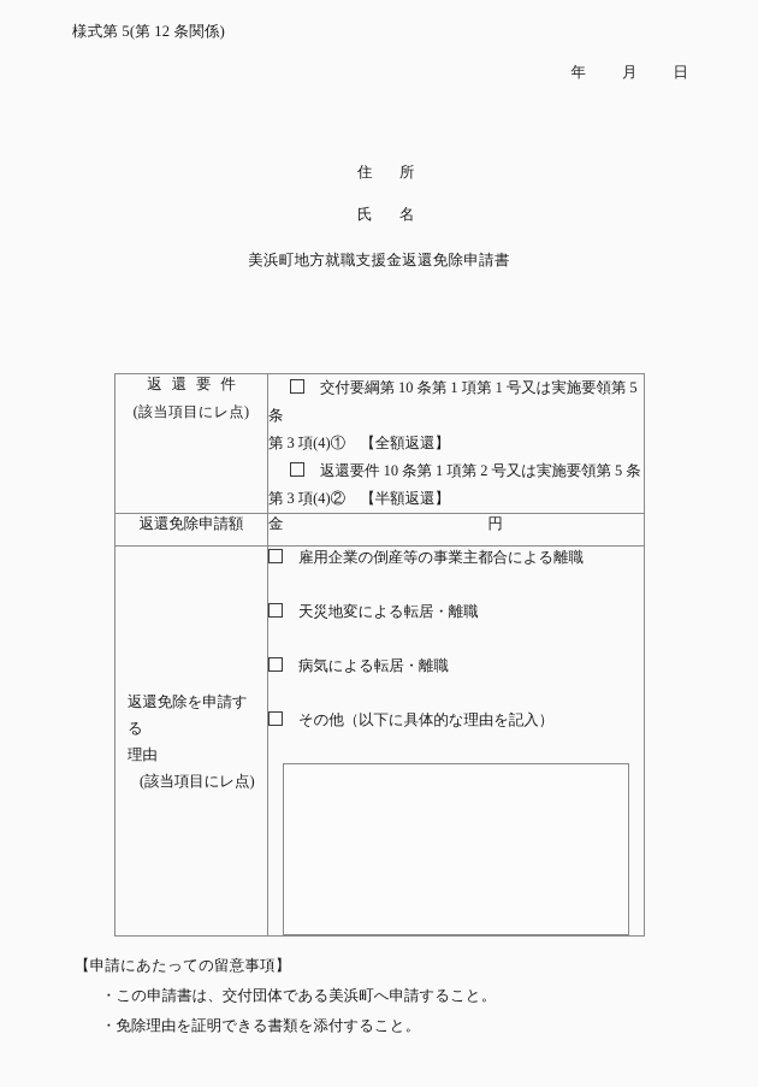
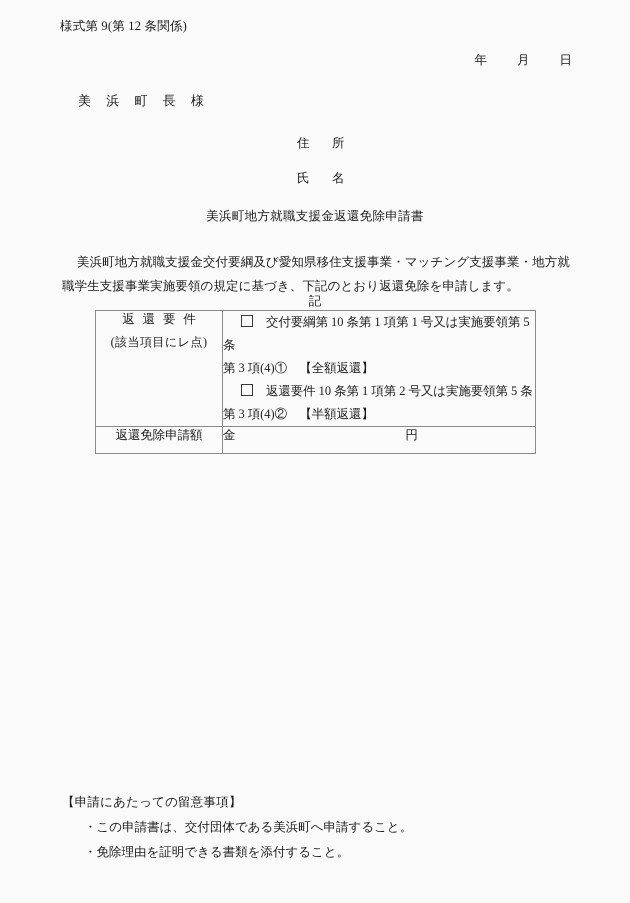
- 様式第 5(第 12 条関係)
+ 様式第 9(第 12 条関係)
  年 月 日
+ 美 浜 町 長 様
  住 所
  氏 名
  美浜町地方就職支援金返還免除申請書
+ 美浜町地方就職支援金交付要綱及び愛知県移住支援事業・マッチング支援事業・地方就職学生支援事業実施要領の規定に基づき、下記のとおり返還免除を申請します。
+ 記
  返還要件 (該当項目にレ点)	交付要綱第 10 条第 1 項第 1 号又は実施要領第 5 条 第 3 項(4)① 【全額返還】 返還要件 10 条第 1 項第 2 号又は実施要領第 5 条 第 3 項(4)② 【半額返還】
  返還免除申請額	金 円
- 返還免除を申請する 理由 (該当項目にレ点)	雇用企業の倒産等の事業主都合による離職 天災地変による転居・離職 病気による転居・離職 その他（以下に具体的な理由を記入）
  【申請にあたっての留意事項】
  ・この申請書は、交付団体である美浜町へ申請すること。
  ・免除理由を証明できる書類を添付すること。
